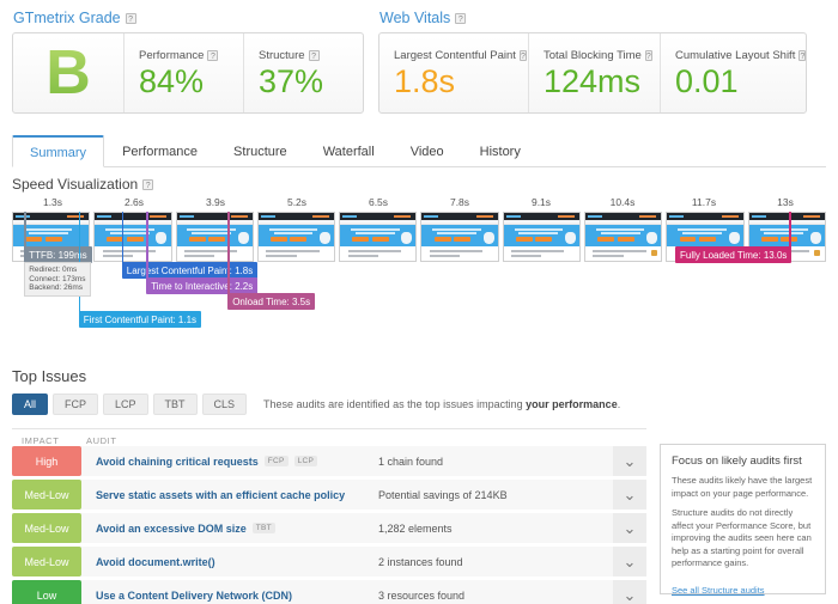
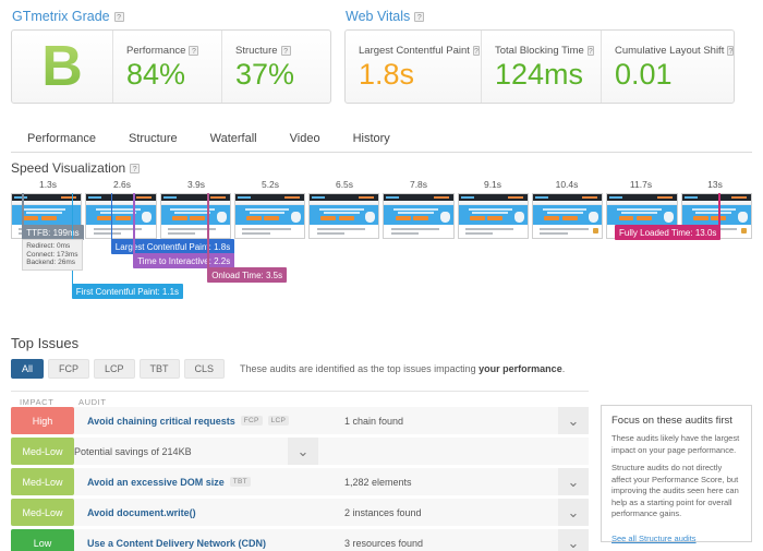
  GTmetrix Grade
  B
  Performance
  84%
  Structure
  37%
  Web Vitals
  Largest Contentful Paint
  1.8s
  Total Blocking Time
  124ms
  Cumulative Layout Shift
  0.01
- Summary
  Performance
  Structure
  Waterfall
  Video
  History
  Speed Visualization
  1.3s
  2.6s
  3.9s
  5.2s
  6.5s
  7.8s
  9.1s
  10.4s
  11.7s
  13s
  TTFB: 199s
  First Contentful Paint: 1.1s
  Largest Contentful Pain: 1.8s
  Time to Interactiv: 2.2s
  Onload Time: 3.5s
  Fully Loaded Time: 13.0s
  Top Issues
  All
  FCP
  LCP
  TBT
  CLS
  These audits are identified as the top issues impacting your performance.
  IMPACT
  AUDIT
  High
  Avoid chaining critical requests
  1 chain found
  ⌄
  Med-Low
- Serve static assets with an efficient cache policy
  Potential savings of 214KB
  ⌄
  Med-Low
  Avoid an excessive DOM size
  1,282 elements
  ⌄
  Med-Low
  Avoid document.write()
  2 instances found
  ⌄
  Low
  Use a Content Delivery Network (CDN)
  3 resources found
  ⌄
- Focus on likely audits first
+ Focus on these audits first
  These audits likely have the largest impact on your page performance.
  Structure audits do not directly affect your Performance Score, but improving the audits seen here can help as a starting point for overall performance gains.
  See all Structure audits
